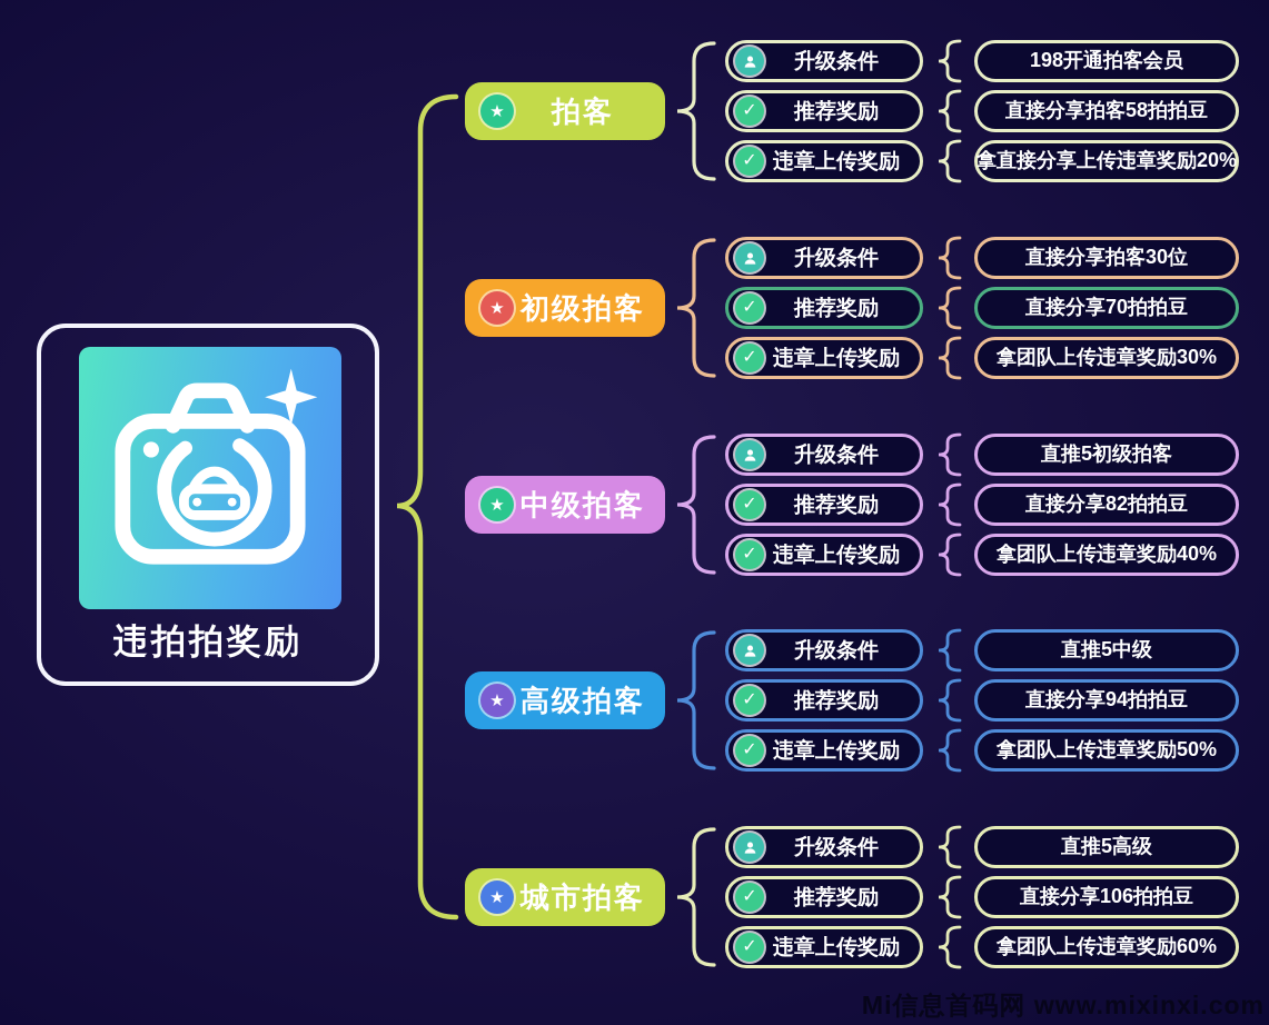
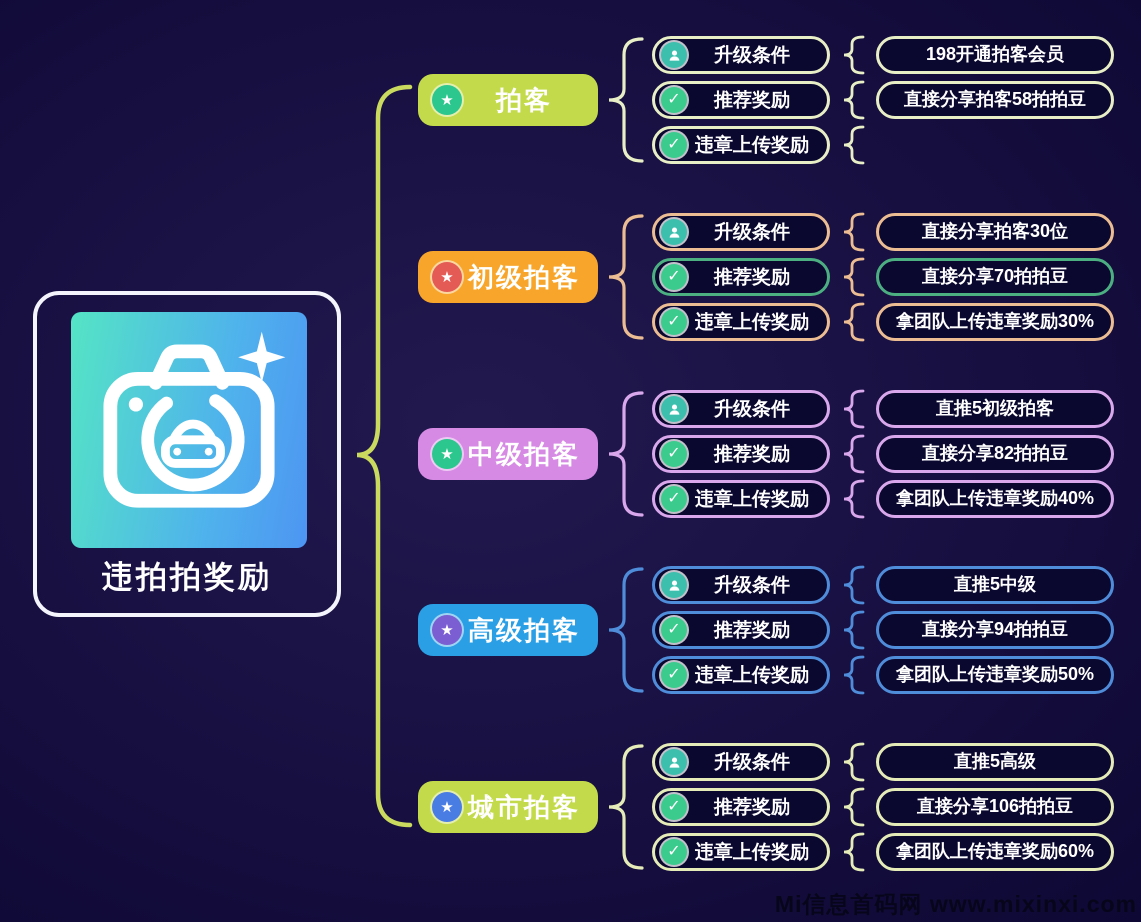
  违拍拍奖励
  ★
  拍客
  升级条件
  198开通拍客会员
  ✓
  推荐奖励
  直接分享拍客58拍拍豆
  ✓
  违章上传奖励
- 拿直接分享上传违章奖励20%
  ★
  初级拍客
  升级条件
  直接分享拍客30位
  ✓
  推荐奖励
  直接分享70拍拍豆
  ✓
  违章上传奖励
  拿团队上传违章奖励30%
  ★
  中级拍客
  升级条件
  直推5初级拍客
  ✓
  推荐奖励
  直接分享82拍拍豆
  ✓
  违章上传奖励
  拿团队上传违章奖励40%
  ★
  高级拍客
  升级条件
  直推5中级
  ✓
  推荐奖励
  直接分享94拍拍豆
  ✓
  违章上传奖励
  拿团队上传违章奖励50%
  ★
  城市拍客
  升级条件
  直推5高级
  ✓
  推荐奖励
  直接分享106拍拍豆
  ✓
  违章上传奖励
  拿团队上传违章奖励60%
  Mi信息首码网 www.mixinxi.com
